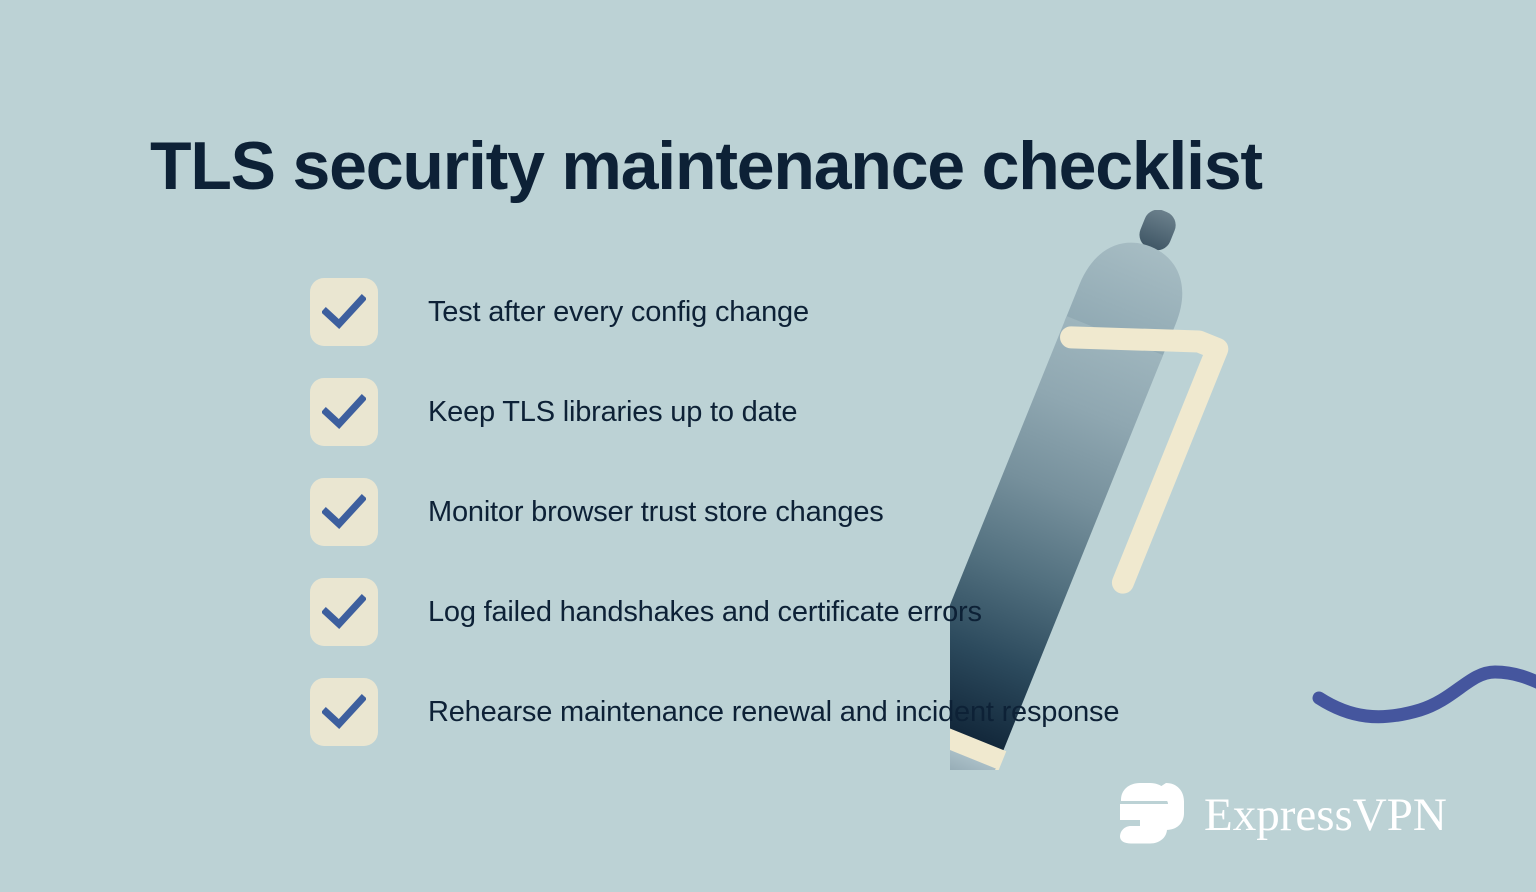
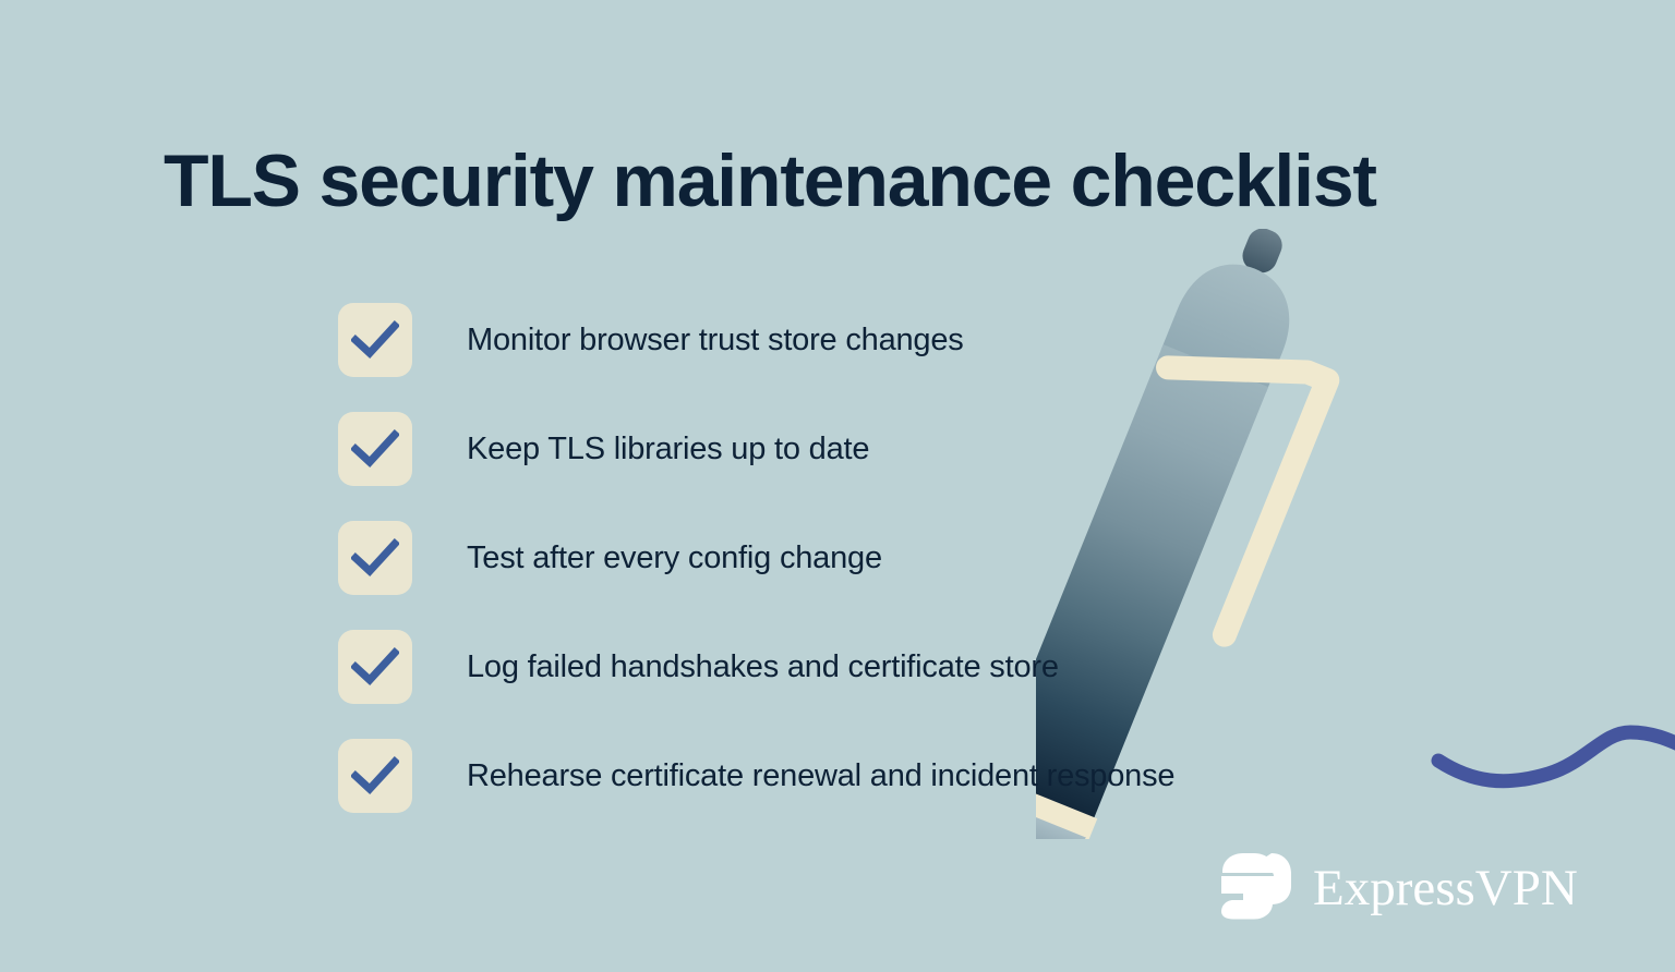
  TLS security maintenance checklist
- Test after every config change
+ Monitor browser trust store changes
  Keep TLS libraries up to date
- Monitor browser trust store changes
+ Test after every config change
- Log failed handshakes and certificate errors
+ Log failed handshakes and certificate store
- Rehearse maintenance renewal and incident response
+ Rehearse certificate renewal and incident response
  ExpressVPN
